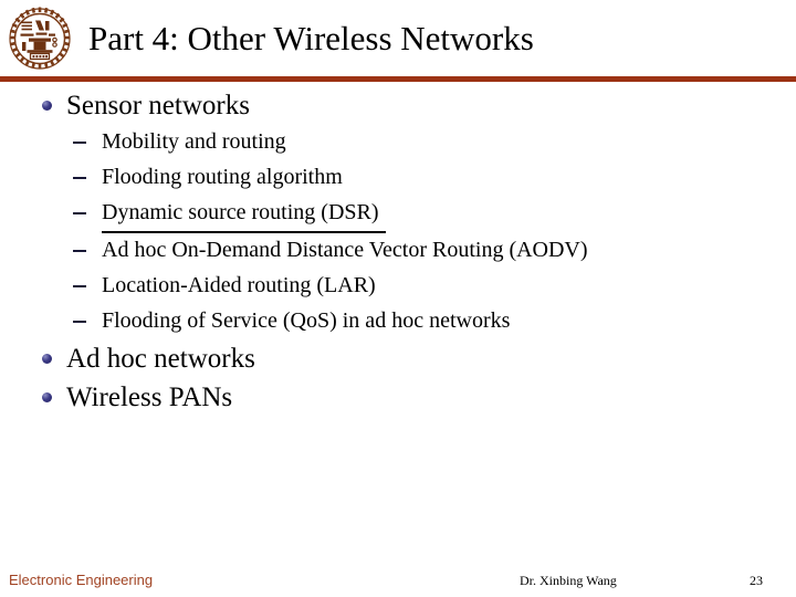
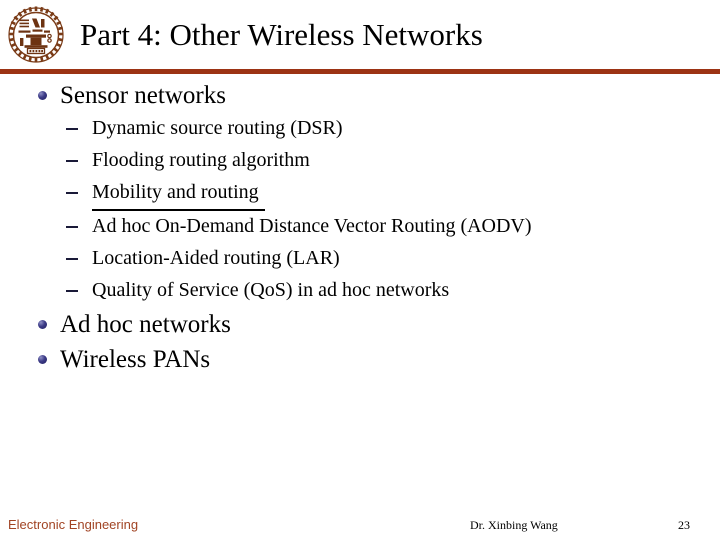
  Part 4: Other Wireless Networks
  Sensor networks
- Mobility and routing
+ Dynamic source routing (DSR)
  Flooding routing algorithm
- Dynamic source routing (DSR)
+ Mobility and routing
  Ad hoc On-Demand Distance Vector Routing (AODV)
  Location-Aided routing (LAR)
- Flooding of Service (QoS) in ad hoc networks
+ Quality of Service (QoS) in ad hoc networks
  Ad hoc networks
  Wireless PANs
  Electronic Engineering
  Dr. Xinbing Wang
  23
